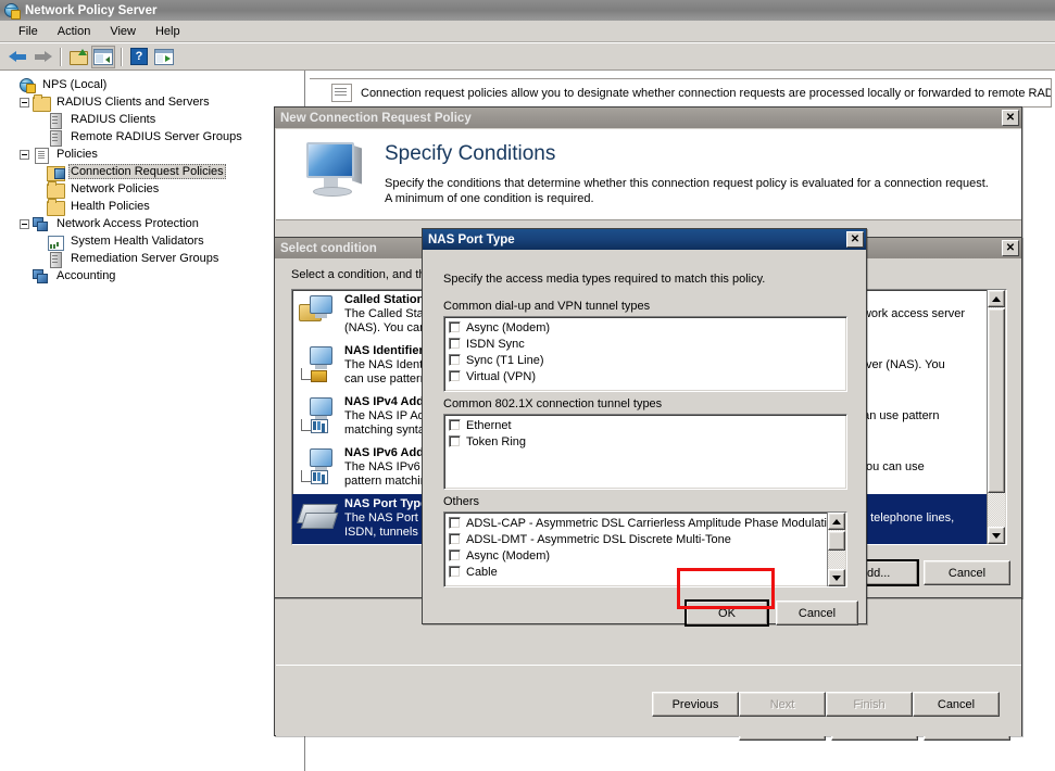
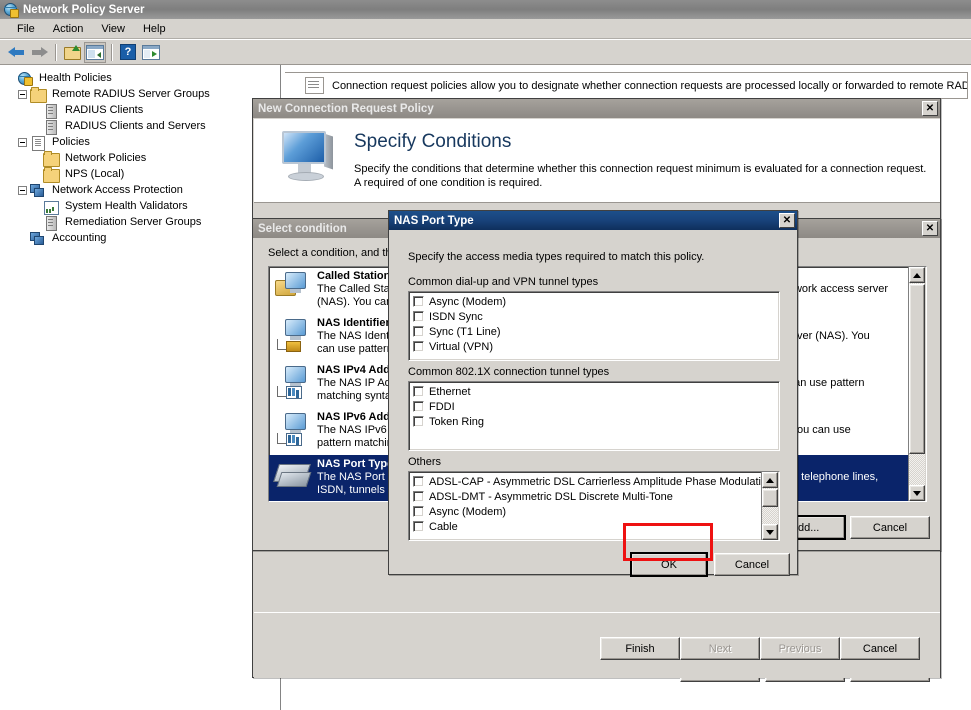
  Network Policy Server
  File
  Action
  View
  Help
  ?
- NPS (Local)
+ Health Policies
- RADIUS Clients and Servers
+ Remote RADIUS Server Groups
  RADIUS Clients
- Remote RADIUS Server Groups
+ RADIUS Clients and Servers
  Policies
- Connection Request Policies
  Network Policies
- Health Policies
+ NPS (Local)
  Network Access Protection
  System Health Validators
  Remediation Server Groups
  Accounting
  Connection request policies allow you to designate whether connection requests are processed locally or forwarded to remote RAD
  New Connection Request Policy
  ✕
  Specify Conditions
- Specify the conditions that determine whether this connection request policy is evaluated for a connection request.
+ Specify the conditions that determine whether this connection request minimum is evaluated for a connection request.
- A minimum of one condition is required.
+ A required of one condition is required.
- Previous
+ Finish
  Next
- Finish
+ Previous
  Cancel
  Select condition
  ✕
  Called Station
  (NAS). You ca
  NAS Identifie
  can use patter
  NAS IPv4 Add
  matching synt
  NAS IPv6 Add
  pattern matchi
  NAS Port Typ
  ISDN, tunnels
  dd...
  Cancel
  NAS Port Type
  ✕
  Specify the access media types required to match this policy.
  Common dial-up and VPN tunnel types
  Async (Modem)
  ISDN Sync
  Sync (T1 Line)
  Virtual (VPN)
  Common 802.1X connection tunnel types
  Ethernet
+ FDDI
  Token Ring
  Others
  ADSL-CAP - Asymmetric DSL Carrierless Amplitude Phase Modulati
  ADSL-DMT - Asymmetric DSL Discrete Multi-Tone
  Async (Modem)
  Cable
  OK
  Cancel
